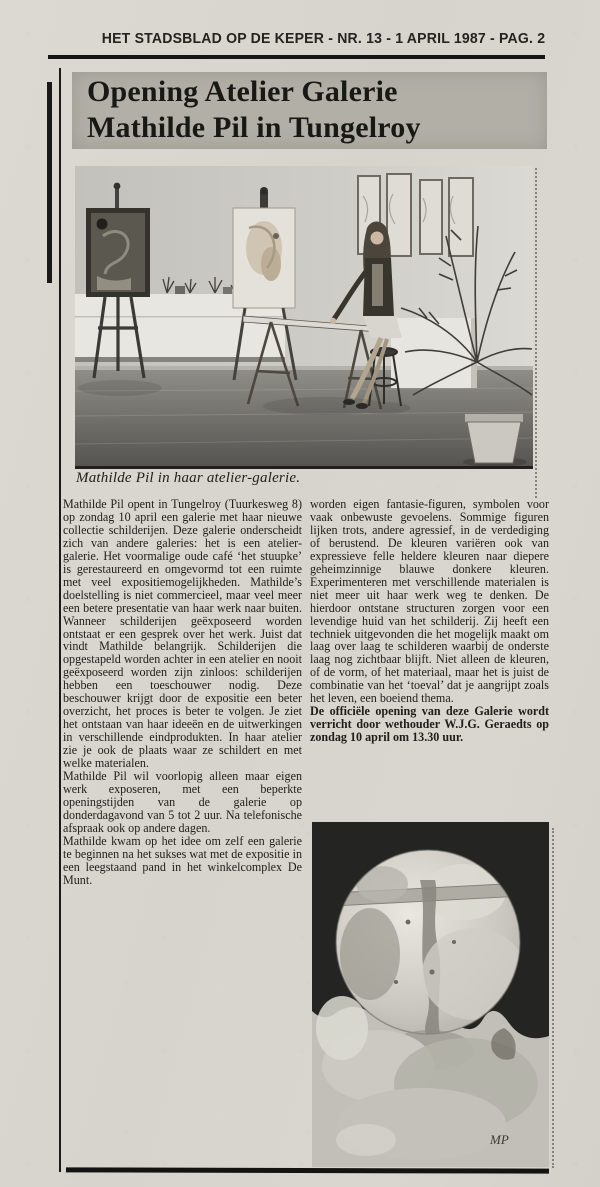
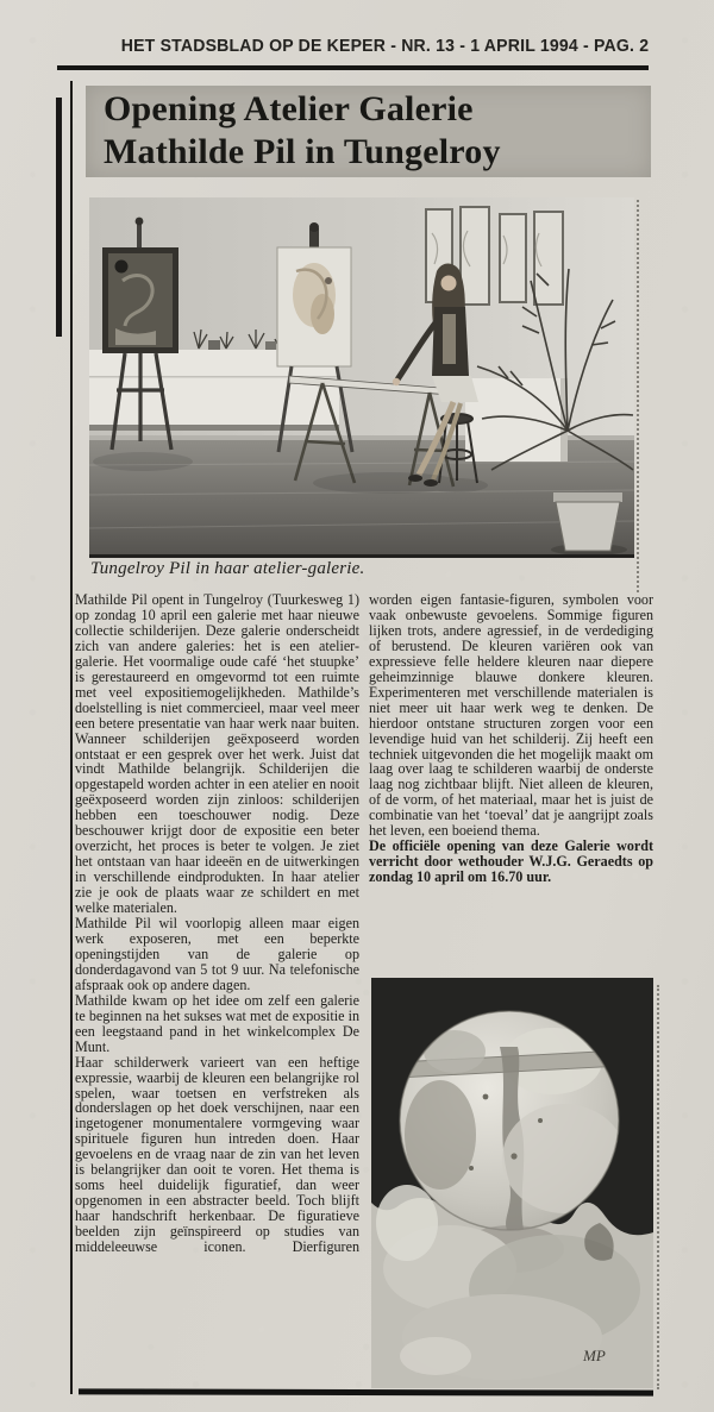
- HET STADSBLAD OP DE KEPER - NR. 13 - 1 APRIL 1987 - PAG. 2
+ HET STADSBLAD OP DE KEPER - NR. 13 - 1 APRIL 1994 - PAG. 2
  Opening Atelier Galerie
  Mathilde Pil in Tungelroy
- Mathilde Pil in haar atelier-galerie.
+ Tungelroy Pil in haar atelier-galerie.
- Mathilde Pil opent in Tungelroy (Tuurkesweg 8) op zondag 10 april een galerie met haar nieuwe collectie schilderijen. Deze galerie onderscheidt zich van andere galeries: het is een atelier-galerie. Het voormalige oude café ‘het stuupke’ is gerestaureerd en omgevormd tot een ruimte met veel expositiemogelijkheden. Mathilde’s doelstelling is niet commercieel, maar veel meer een betere presentatie van haar werk naar buiten. Wanneer schilderijen geëxposeerd worden ontstaat er een gesprek over het werk. Juist dat vindt Mathilde belangrijk. Schilderijen die opgestapeld worden achter in een atelier en nooit geëxposeerd worden zijn zinloos: schilderijen hebben een toeschouwer nodig. Deze beschouwer krijgt door de expositie een beter overzicht, het proces is beter te volgen. Je ziet het ontstaan van haar ideeën en de uitwerkingen in verschillende eindprodukten. In haar atelier zie je ook de plaats waar ze schildert en met welke materialen.
+ Mathilde Pil opent in Tungelroy (Tuurkesweg 1) op zondag 10 april een galerie met haar nieuwe collectie schilderijen. Deze galerie onderscheidt zich van andere galeries: het is een atelier-galerie. Het voormalige oude café ‘het stuupke’ is gerestaureerd en omgevormd tot een ruimte met veel expositiemogelijkheden. Mathilde’s doelstelling is niet commercieel, maar veel meer een betere presentatie van haar werk naar buiten. Wanneer schilderijen geëxposeerd worden ontstaat er een gesprek over het werk. Juist dat vindt Mathilde belangrijk. Schilderijen die opgestapeld worden achter in een atelier en nooit geëxposeerd worden zijn zinloos: schilderijen hebben een toeschouwer nodig. Deze beschouwer krijgt door de expositie een beter overzicht, het proces is beter te volgen. Je ziet het ontstaan van haar ideeën en de uitwerkingen in verschillende eindprodukten. In haar atelier zie je ook de plaats waar ze schildert en met welke materialen.
- Mathilde Pil wil voorlopig alleen maar eigen werk exposeren, met een beperkte openingstijden van de galerie op donderdagavond van 5 tot 2 uur. Na telefonische afspraak ook op andere dagen.
+ Mathilde Pil wil voorlopig alleen maar eigen werk exposeren, met een beperkte openingstijden van de galerie op donderdagavond van 5 tot 9 uur. Na telefonische afspraak ook op andere dagen.
  Mathilde kwam op het idee om zelf een galerie te beginnen na het sukses wat met de expositie in een leegstaand pand in het winkelcomplex De Munt.
+ Haar schilderwerk varieert van een heftige expressie, waarbij de kleuren een belangrijke rol spelen, waar toetsen en verfstreken als donderslagen op het doek verschijnen, naar een ingetogener monumentalere vormgeving waar spirituele figuren hun intreden doen. Haar gevoelens en de vraag naar de zin van het leven is belangrijker dan ooit te voren. Het thema is soms heel duidelijk figuratief, dan weer opgenomen in een abstracter beeld. Toch blijft haar handschrift herkenbaar. De figuratieve beelden zijn geïnspireerd op studies van middeleeuwse iconen. Dierfiguren
  worden eigen fantasie-figuren, symbolen voor vaak onbewuste gevoelens. Sommige figuren lijken trots, andere agressief, in de verdediging of berustend. De kleuren variëren ook van expressieve felle heldere kleuren naar diepere geheimzinnige blauwe donkere kleuren. Experimenteren met verschillende materialen is niet meer uit haar werk weg te denken. De hierdoor ontstane structuren zorgen voor een levendige huid van het schilderij. Zij heeft een techniek uitgevonden die het mogelijk maakt om laag over laag te schilderen waarbij de onderste laag nog zichtbaar blijft. Niet alleen de kleuren, of de vorm, of het materiaal, maar het is juist de combinatie van het ‘toeval’ dat je aangrijpt zoals het leven, een boeiend thema.
- De officiële opening van deze Galerie wordt verricht door wethouder W.J.G. Geraedts op zondag 10 april om 13.30 uur.
+ De officiële opening van deze Galerie wordt verricht door wethouder W.J.G. Geraedts op zondag 10 april om 16.70 uur.
  MP
